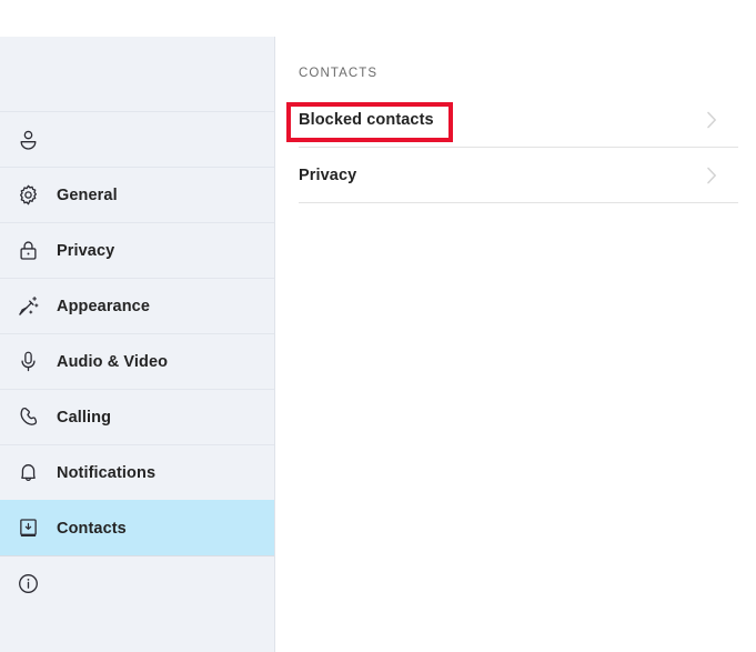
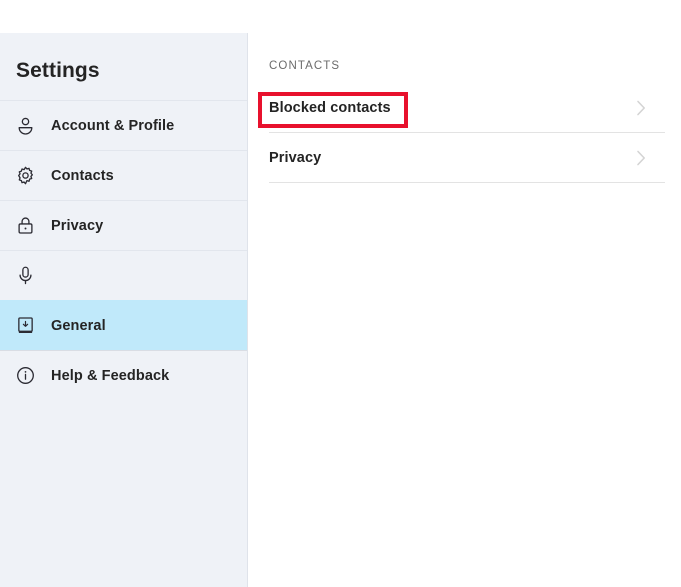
+ Settings
+ Account & Profile
- General
+ Contacts
  Privacy
- Appearance
- Audio & Video
- Calling
- Notifications
- Contacts
+ General
+ Help & Feedback
  CONTACTS
  Blocked contacts
  Privacy
